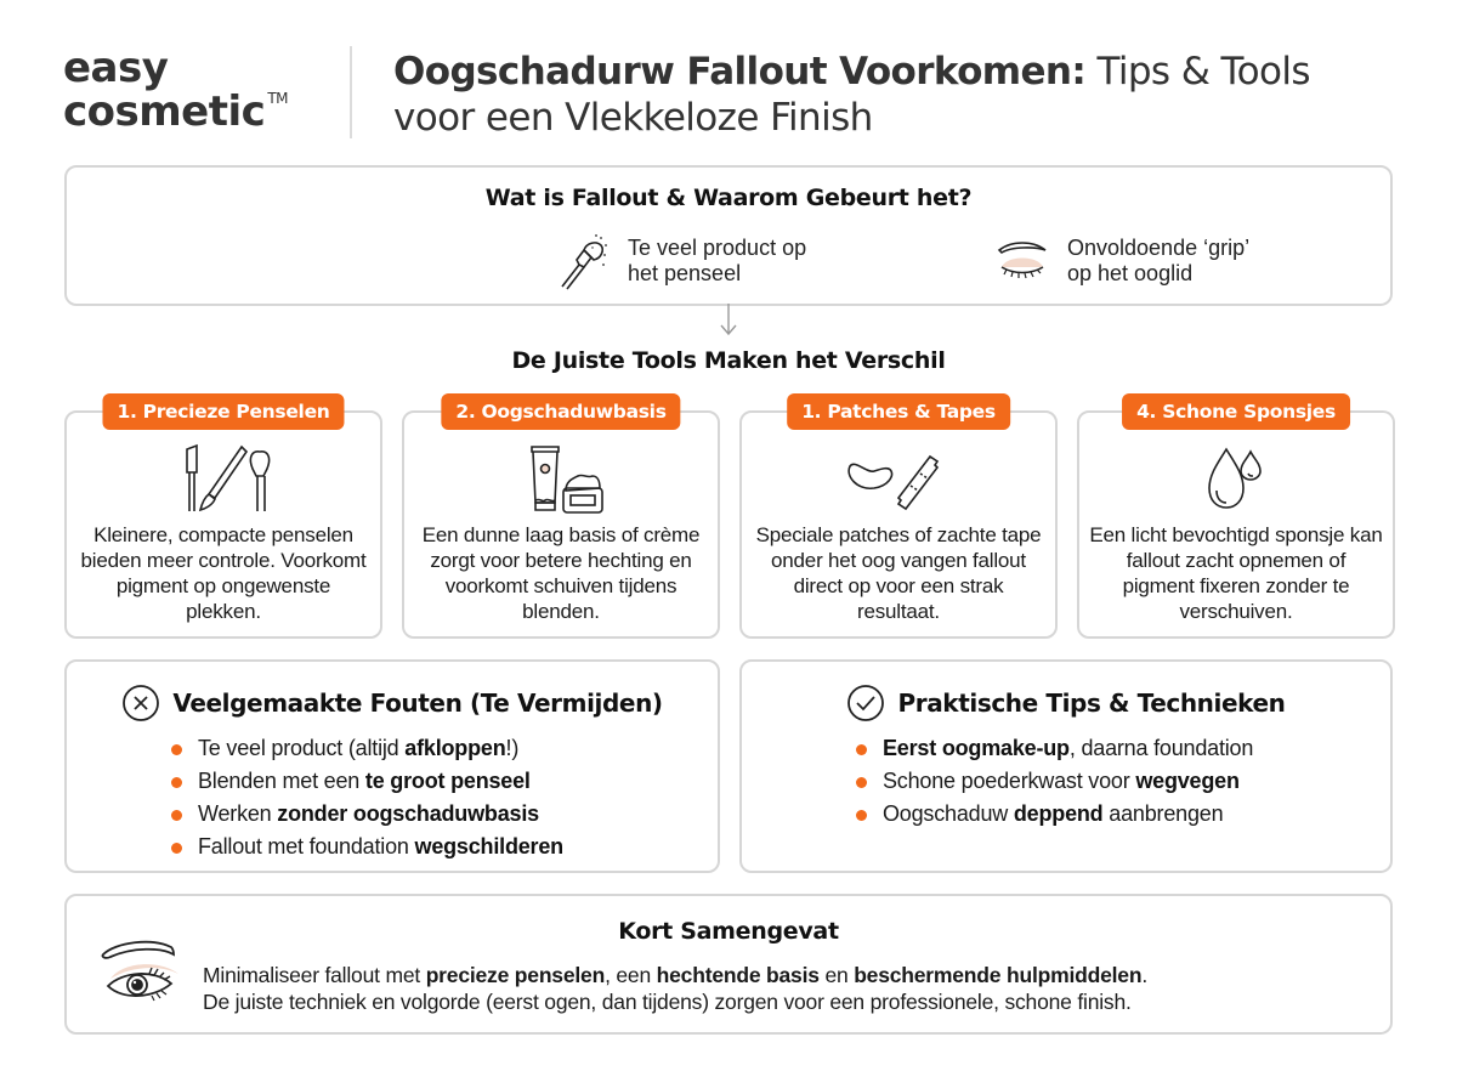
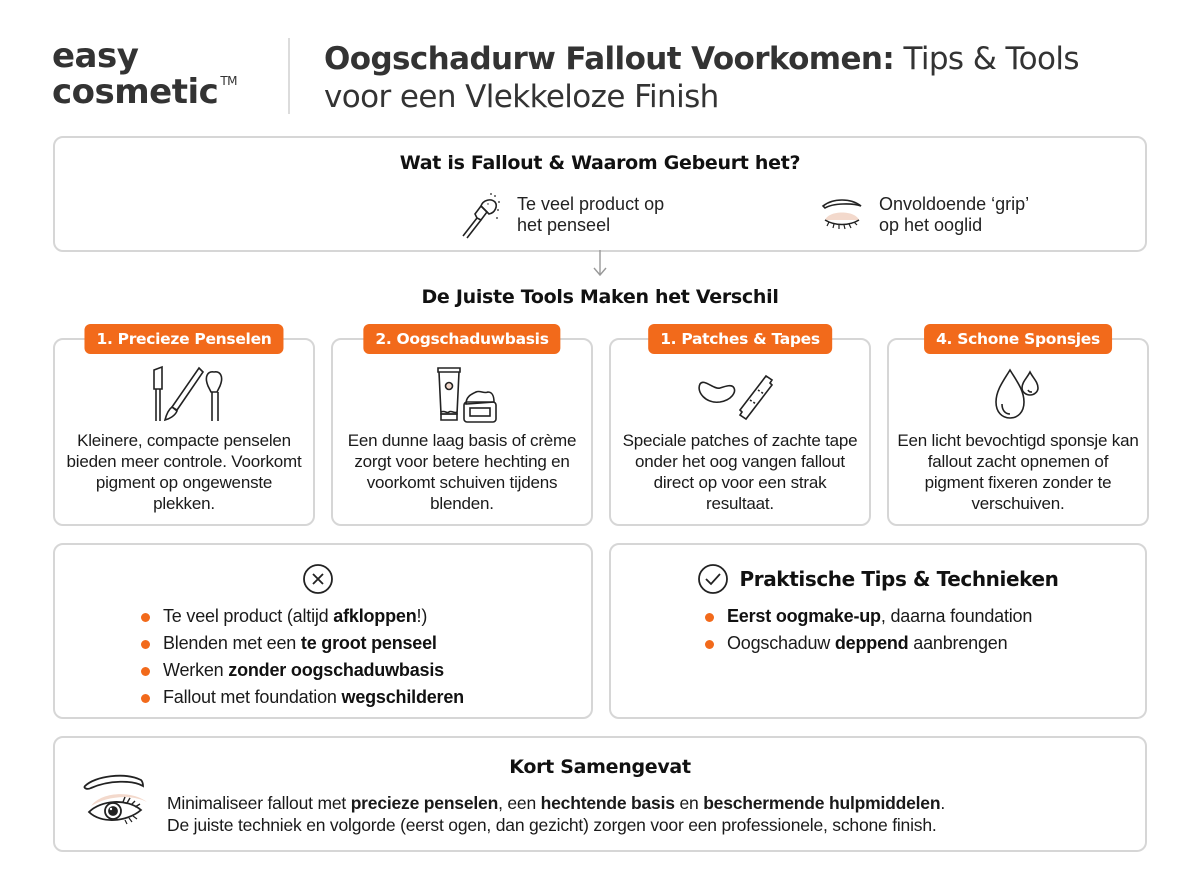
  easy
  cosmetic TM
  Oogschadurw Fallout Voorkomen: Tips & Tools
  voor een Vlekkeloze Finish
  Wat is Fallout & Waarom Gebeurt het?
  Te veel product op
  het penseel
  Onvoldoende ‘grip’
  op het ooglid
  De Juiste Tools Maken het Verschil
  1. Precieze Penselen
  Kleinere, compacte penselen bieden meer controle. Voorkomt pigment op ongewenste plekken.
  2. Oogschaduwbasis
  Een dunne laag basis of crème zorgt voor betere hechting en voorkomt schuiven tijdens blenden.
  1. Patches & Tapes
  Speciale patches of zachte tape onder het oog vangen fallout direct op voor een strak resultaat.
  4. Schone Sponsjes
  Een licht bevochtigd sponsje kan fallout zacht opnemen of pigment fixeren zonder te verschuiven.
- Veelgemaakte Fouten (Te Vermijden)
  Te veel product (altijd afkloppen!)
  Blenden met een te groot penseel
  Werken zonder oogschaduwbasis
  Fallout met foundation wegschilderen
  Praktische Tips & Technieken
  Eerst oogmake-up, daarna foundation
- Schone poederkwast voor wegvegen
  Oogschaduw deppend aanbrengen
  Kort Samengevat
  Minimaliseer fallout met precieze penselen, een hechtende basis en beschermende hulpmiddelen.
- De juiste techniek en volgorde (eerst ogen, dan tijdens) zorgen voor een professionele, schone finish.
+ De juiste techniek en volgorde (eerst ogen, dan gezicht) zorgen voor een professionele, schone finish.
